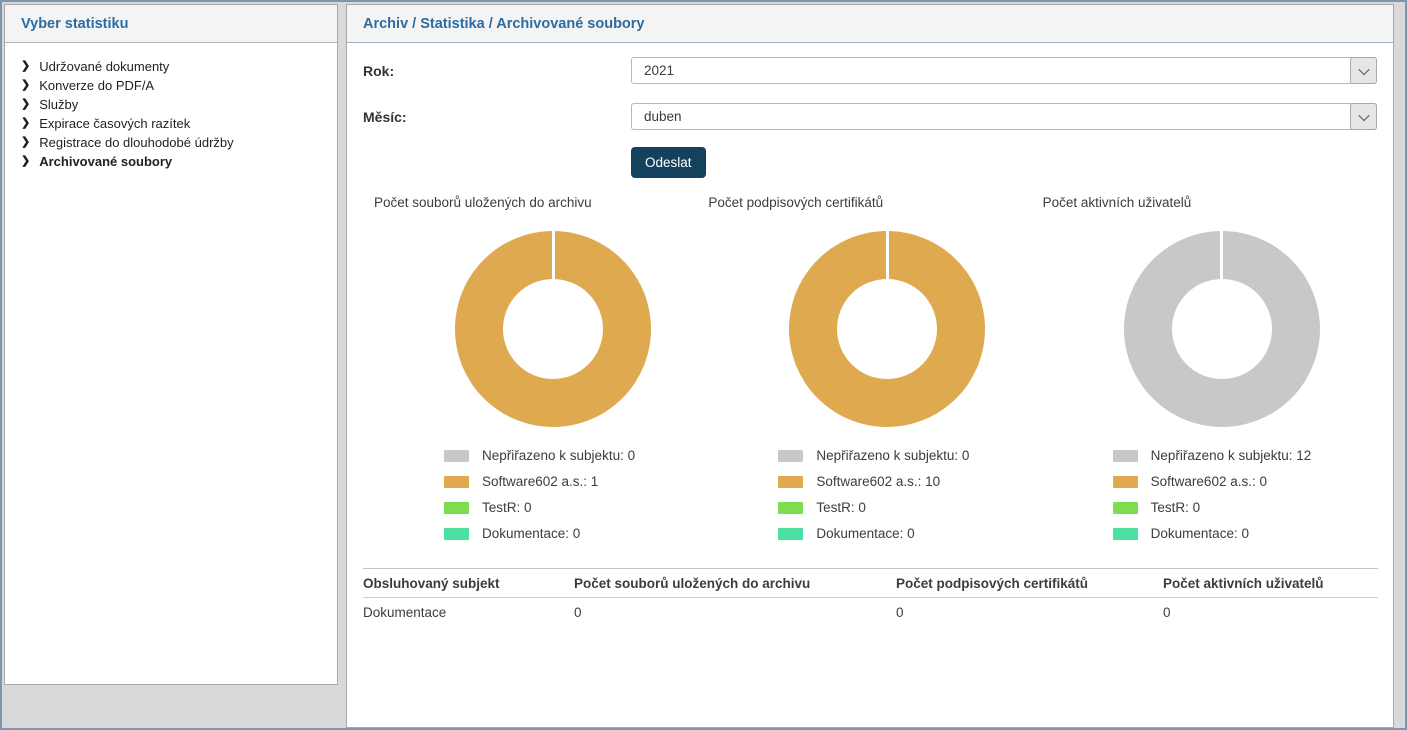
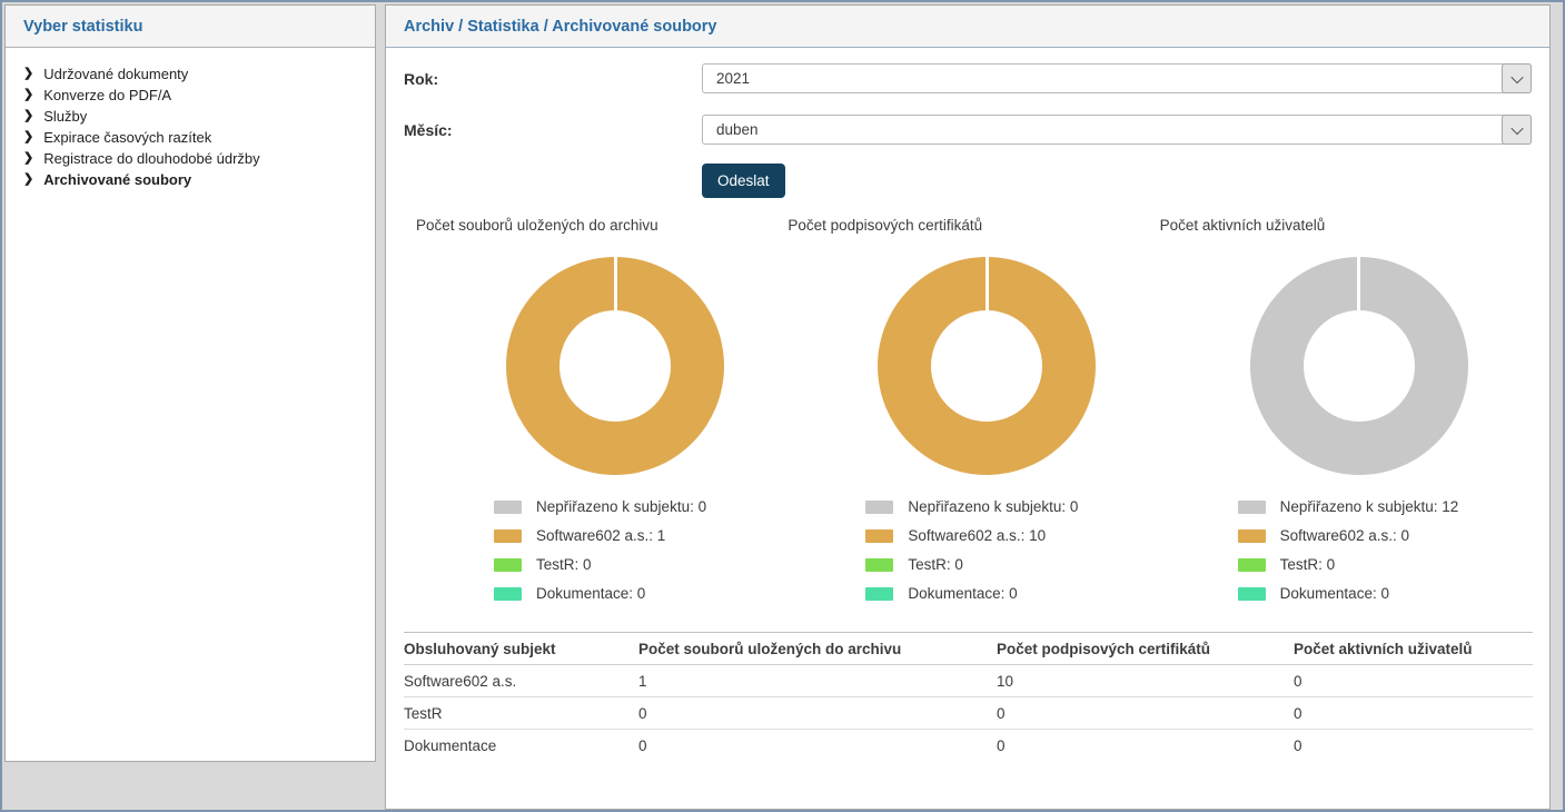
  Vyber statistiku
  ❯
  Udržované dokumenty
  ❯
  Konverze do PDF/A
  ❯
  Služby
  ❯
  Expirace časových razítek
  ❯
  Registrace do dlouhodobé údržby
  ❯
  Archivované soubory
  Archiv / Statistika / Archivované soubory
  Rok:
  2021
  Měsíc:
  duben
  Odeslat
  Počet souborů uložených do archivu
  Nepřiřazeno k subjektu: 0
  Software602 a.s.: 1
  TestR: 0
  Dokumentace: 0
  Počet podpisových certifikátů
  Nepřiřazeno k subjektu: 0
  Software602 a.s.: 10
  TestR: 0
  Dokumentace: 0
  Počet aktivních uživatelů
  Nepřiřazeno k subjektu: 12
  Software602 a.s.: 0
  TestR: 0
  Dokumentace: 0
  Obsluhovaný subjekt	Počet souborů uložených do archivu	Počet podpisových certifikátů	Počet aktivních uživatelů
+ Software602 a.s.	1	10	0
+ TestR	0	0	0
  Dokumentace	0	0	0
